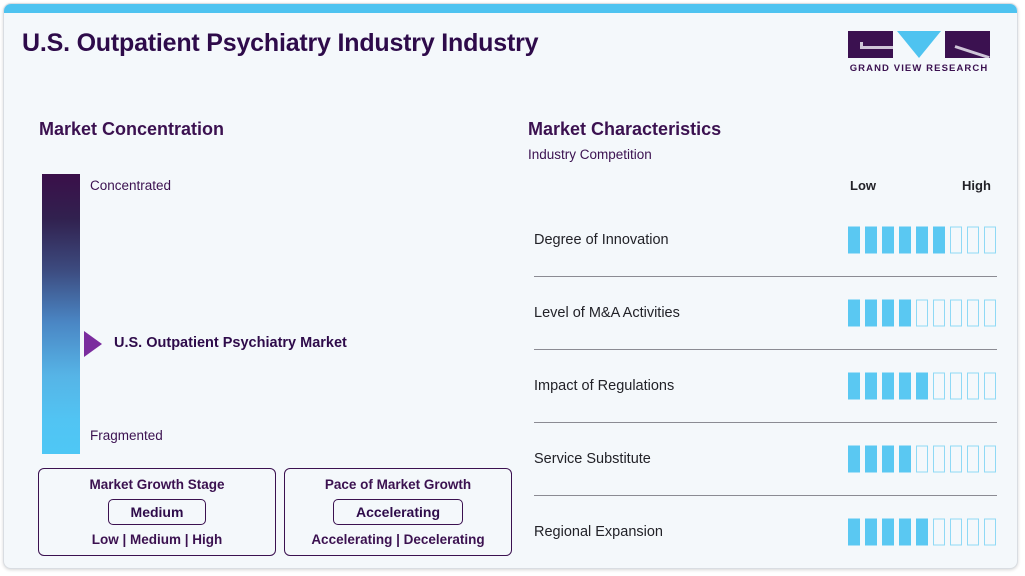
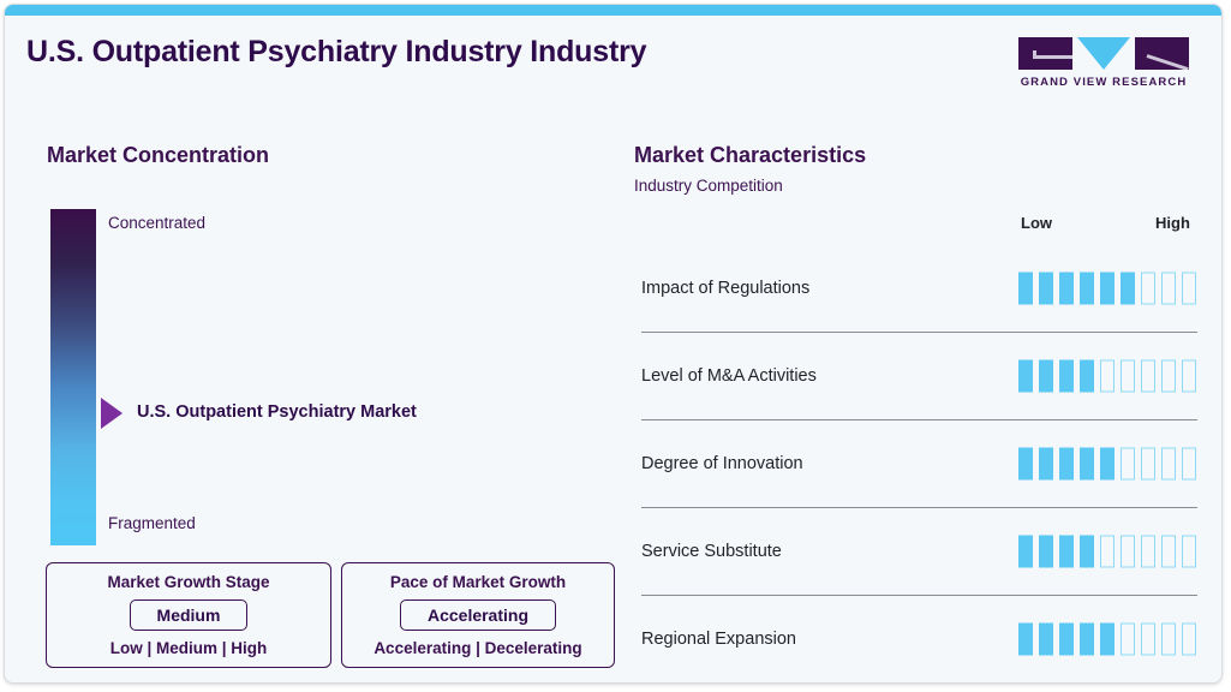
  U.S. Outpatient Psychiatry Industry Industry
  GRAND VIEW RESEARCH
  Market Concentration
  Concentrated
  Fragmented
  U.S. Outpatient Psychiatry Market
  Market Growth Stage
  Medium
  Low | Medium | High
  Pace of Market Growth
  Accelerating
  Accelerating | Decelerating
  Market Characteristics
  Industry Competition
  Low
  High
- Degree of Innovation
+ Impact of Regulations
  Level of M&A Activities
- Impact of Regulations
+ Degree of Innovation
  Service Substitute
  Regional Expansion
